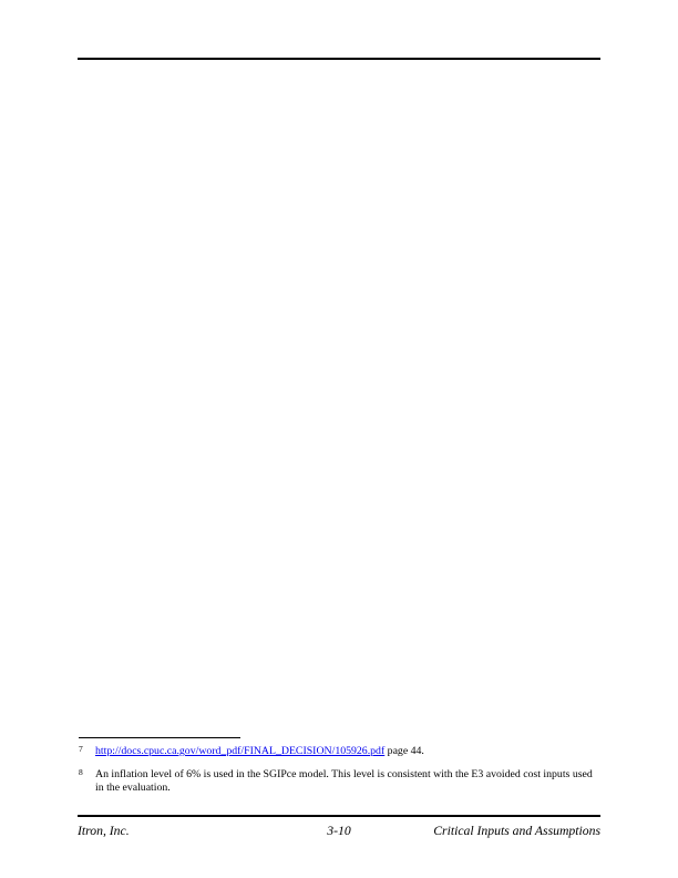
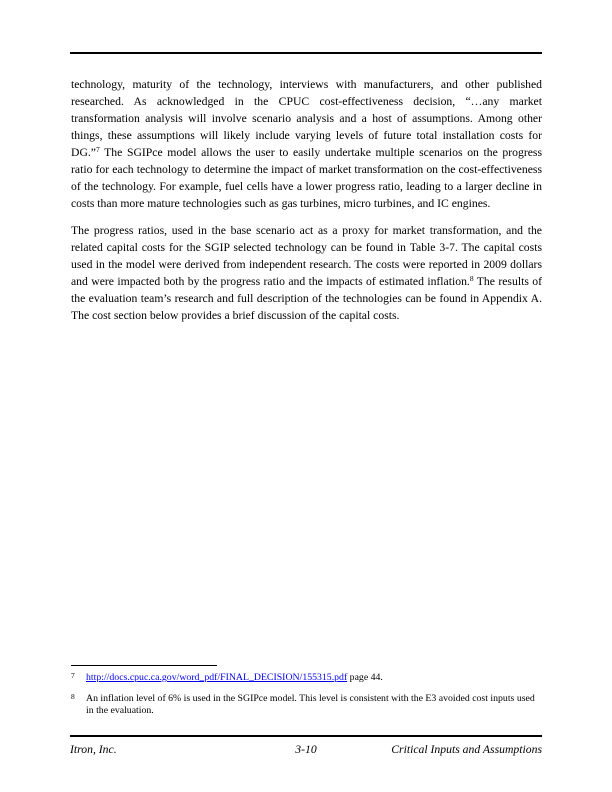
+ technology, maturity of the technology, interviews with manufacturers, and other published researched. As acknowledged in the CPUC cost-effectiveness decision, “…any market transformation analysis will involve scenario analysis and a host of assumptions. Among other things, these assumptions will likely include varying levels of future total installation costs for DG.”7 The SGIPce model allows the user to easily undertake multiple scenarios on the progress ratio for each technology to determine the impact of market transformation on the cost-effectiveness of the technology. For example, fuel cells have a lower progress ratio, leading to a larger decline in costs than more mature technologies such as gas turbines, micro turbines, and IC engines.
+ The progress ratios, used in the base scenario act as a proxy for market transformation, and the related capital costs for the SGIP selected technology can be found in Table 3-7. The capital costs used in the model were derived from independent research. The costs were reported in 2009 dollars and were impacted both by the progress ratio and the impacts of estimated inflation.8 The results of the evaluation team’s research and full description of the technologies can be found in Appendix A. The cost section below provides a brief discussion of the capital costs.
  7
- http://docs.cpuc.ca.gov/word_pdf/FINAL_DECISION/105926.pdf page 44.
+ http://docs.cpuc.ca.gov/word_pdf/FINAL_DECISION/155315.pdf page 44.
  8
  An inflation level of 6% is used in the SGIPce model. This level is consistent with the E3 avoided cost inputs used in the evaluation.
  Itron, Inc.
  3-10
  Critical Inputs and Assumptions
